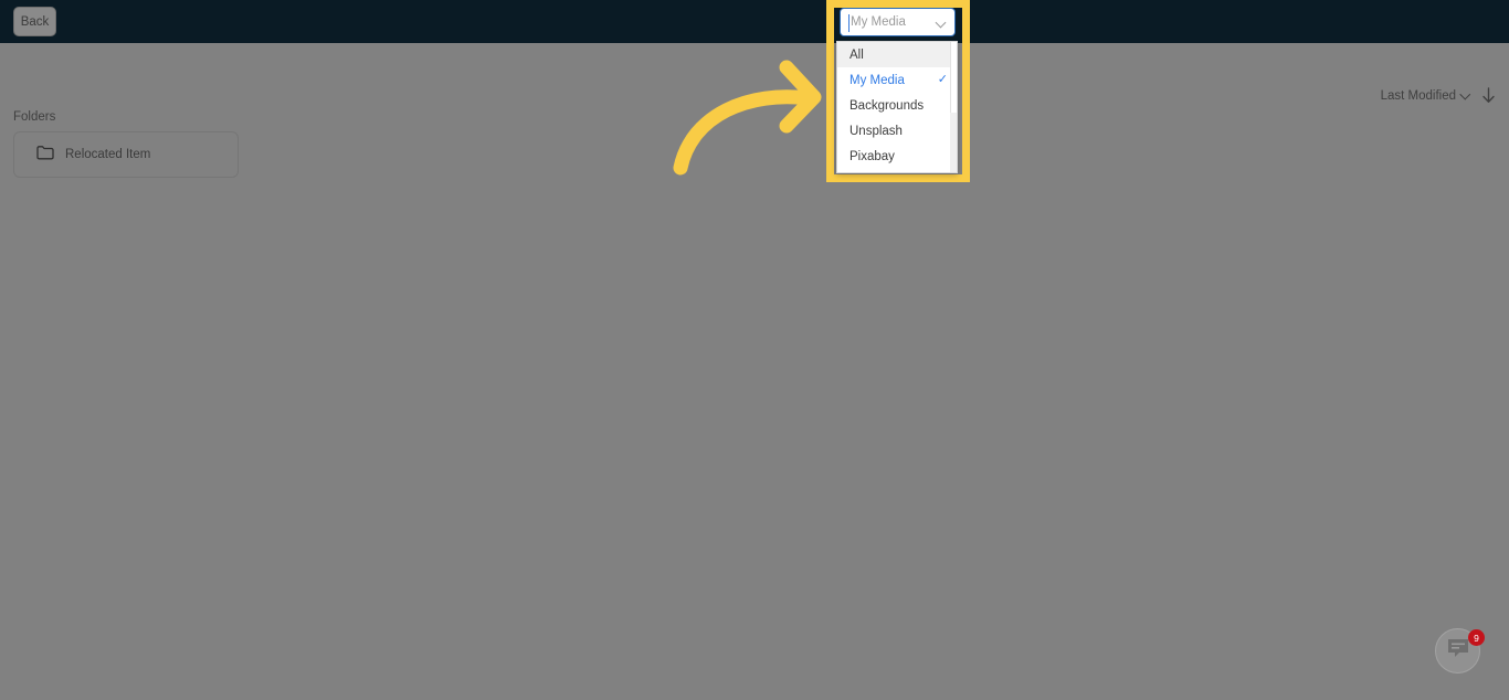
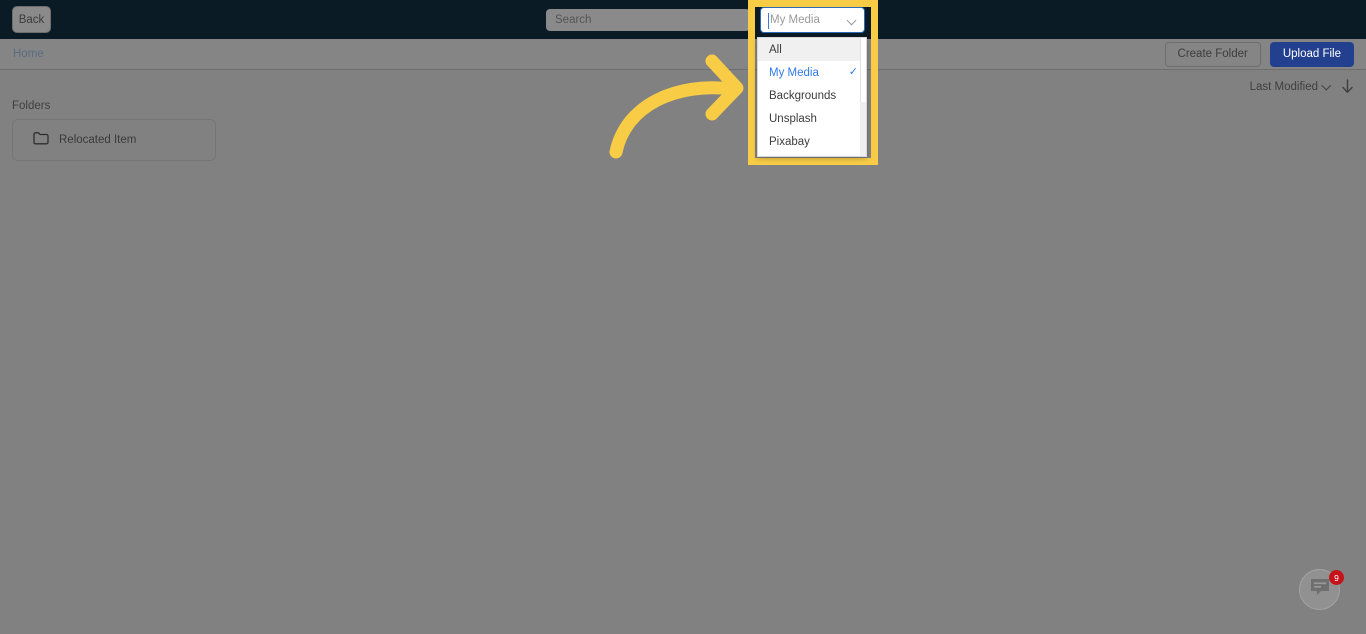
  Back
+ Search
+ Home
+ Create Folder
+ Upload File
  Last Modified
  Folders
  Relocated Item
  My Media
  All
  My Media
  ✓
  Backgrounds
  Unsplash
  Pixabay
  9
